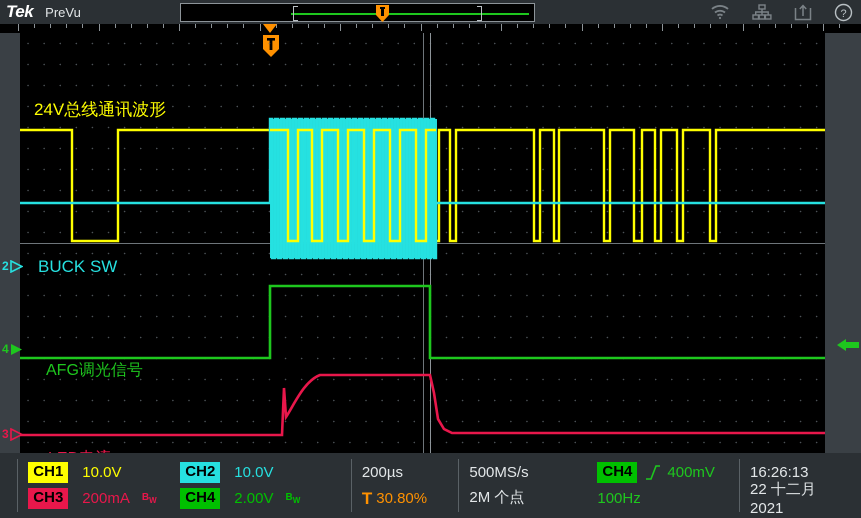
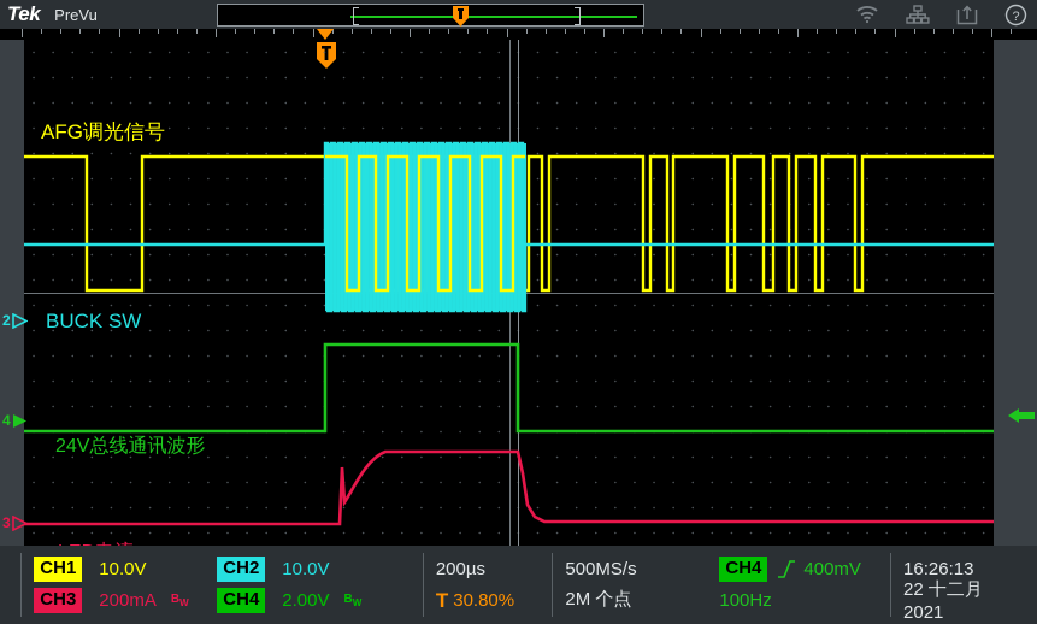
  Tek
  PreVu
  ?
  2
  4
  3
- 24V总线通讯波形
+ AFG调光信号
  BUCK SW
- AFG调光信号
+ 24V总线通讯波形
  CH1
  10.0V
  CH2
  10.0V
  CH3
  200mA
  BW
  CH4
  2.00V
  BW
  200µs
  T
  30.80%
  500MS/s
  CH4
  400mV
  2M 个点
  100Hz
  16:26:13
  22 十二月 2021
